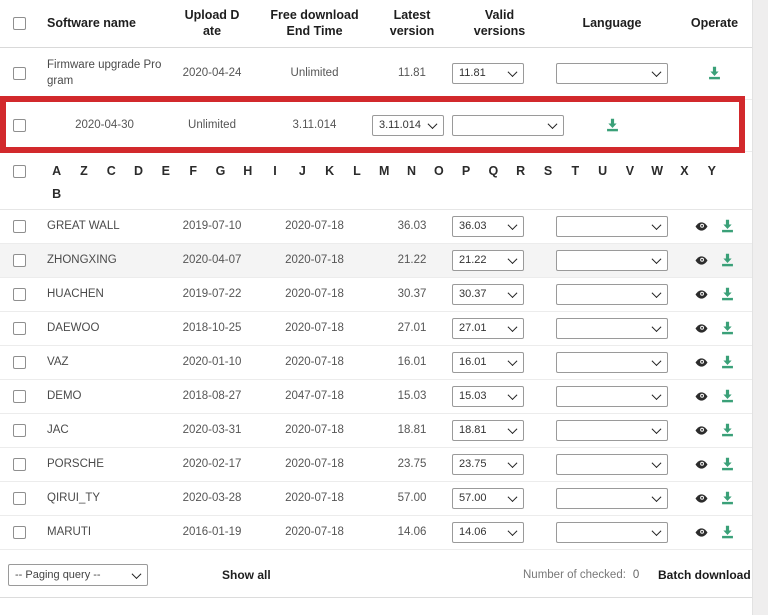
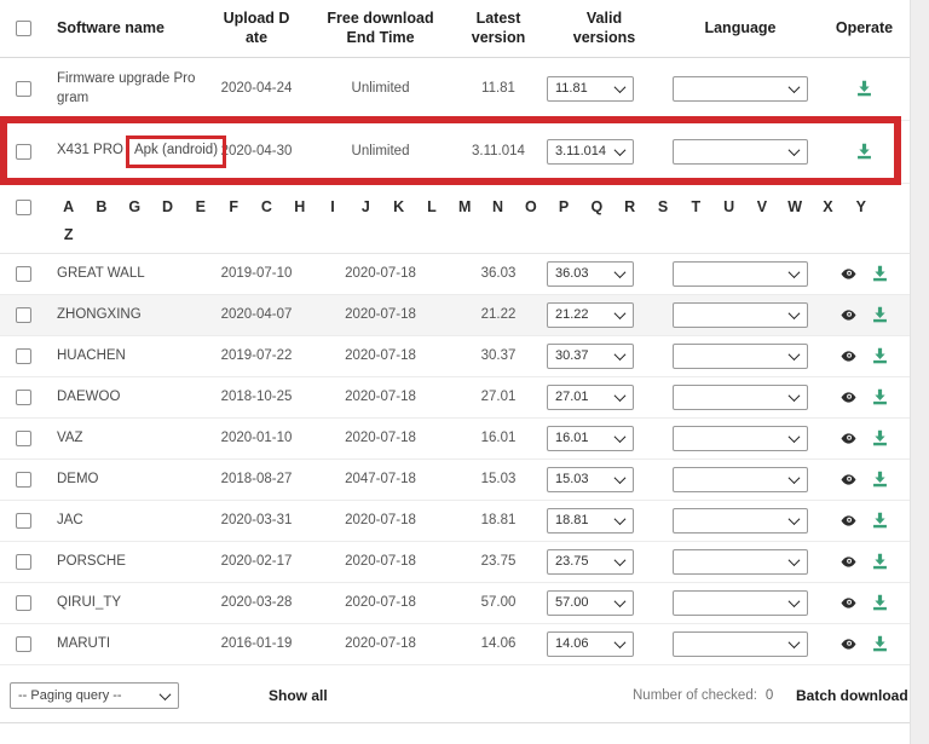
  Software name
  Upload Date
  Free download End Time
  Latest version
  Valid versions
  Language
  Operate
  Firmware upgrade Program
  2020-04-24
  Unlimited
  11.81
  11.81
+ X431 PRO Apk (android)
  2020-04-30
  Unlimited
  3.11.014
  3.11.014
  A
- Z
+ B
- C
+ G
  D
  E
  F
- G
+ C
  H
  I
  J
  K
  L
  M
  N
  O
  P
  Q
  R
  S
  T
  U
  V
  W
  X
  Y
- B
+ Z
  GREAT WALL
  2019-07-10
  2020-07-18
  36.03
  36.03
  ZHONGXING
  2020-04-07
  2020-07-18
  21.22
  21.22
  HUACHEN
  2019-07-22
  2020-07-18
  30.37
  30.37
  DAEWOO
  2018-10-25
  2020-07-18
  27.01
  27.01
  VAZ
  2020-01-10
  2020-07-18
  16.01
  16.01
  DEMO
  2018-08-27
  2047-07-18
  15.03
  15.03
  JAC
  2020-03-31
  2020-07-18
  18.81
  18.81
  PORSCHE
  2020-02-17
  2020-07-18
  23.75
  23.75
  QIRUI_TY
  2020-03-28
  2020-07-18
  57.00
  57.00
  MARUTI
  2016-01-19
  2020-07-18
  14.06
  14.06
  -- Paging query --
  Show all
  Number of checked: 0
  Batch download
